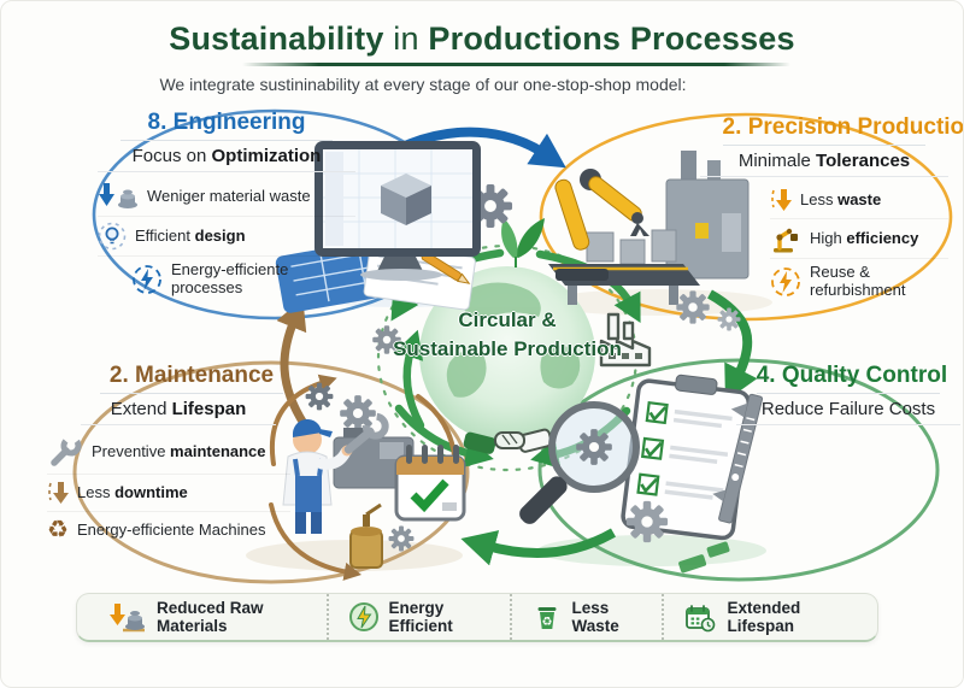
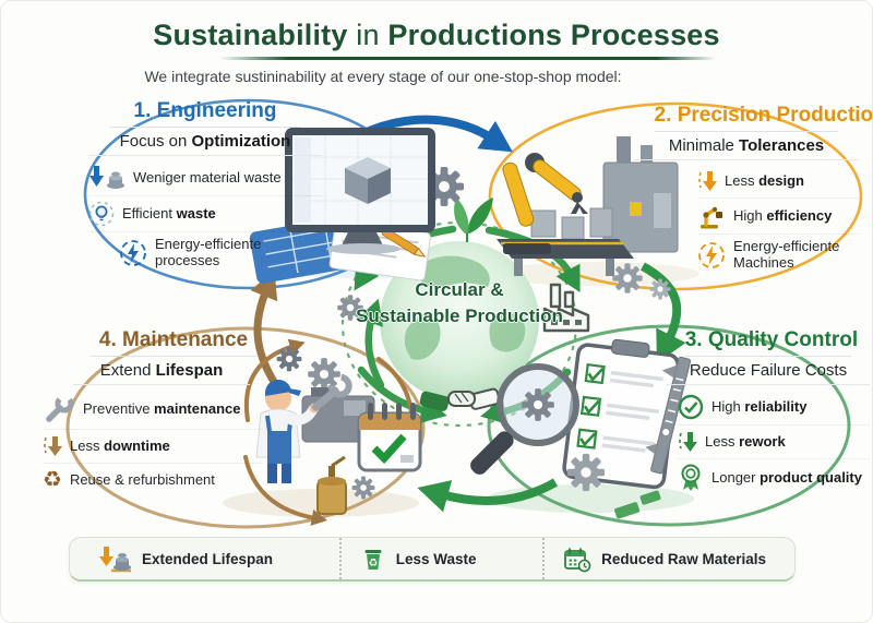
  Sustainability in Productions Processes
  We integrate sustininability at every stage of our one-stop-shop model:
- 8. Engineering
+ 1. Engineering
  Focus on Optimization
  Weniger material waste
- Efficient design
+ Efficient waste
  Energy-efficiente processes
  2. Precision Productio
  Minimale Tolerances
- Less waste
+ Less design
  High efficiency
- Reuse & refurbishment
+ Energy-efficiente Machines
- 4. Quality Control
+ 3. Quality Control
  Reduce Failure Costs
+ High reliability
+ Less rework
+ Longer product quality
- 2. Maintenance
+ 4. Maintenance
  Extend Lifespan
  Preventive maintenance
  Less downtime
  ♻
- Energy-efficiente Machines
+ Reuse & refurbishment
  Circular &
  Sustainable Production
- Reduced Raw Materials
+ Extended Lifespan
- Energy Efficient
  ♻
  Less Waste
- Extended Lifespan
+ Reduced Raw Materials
